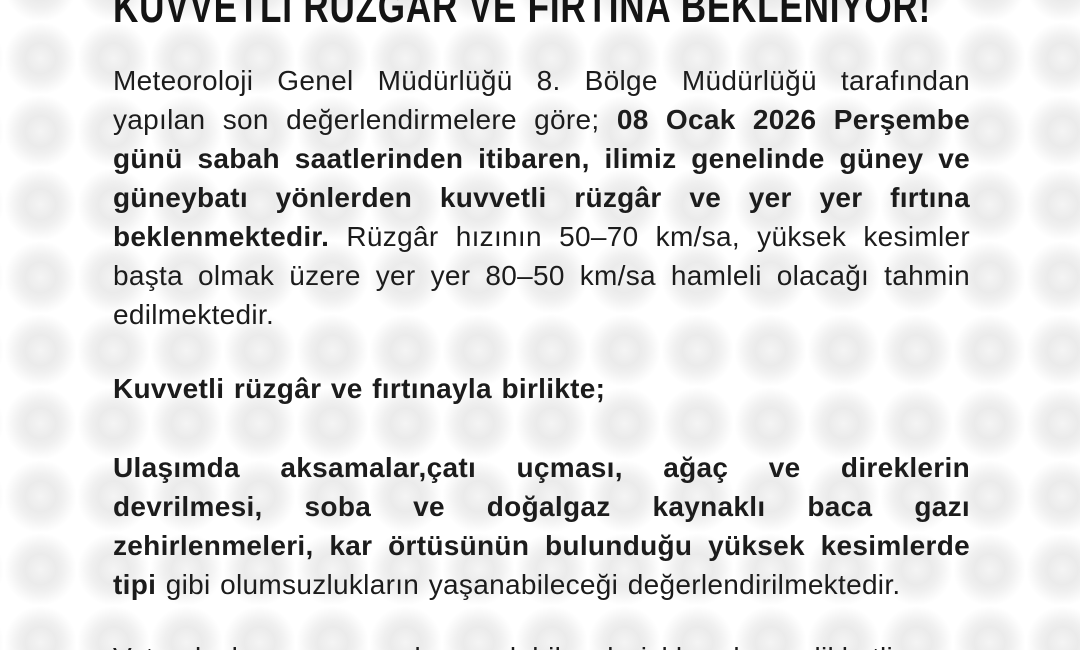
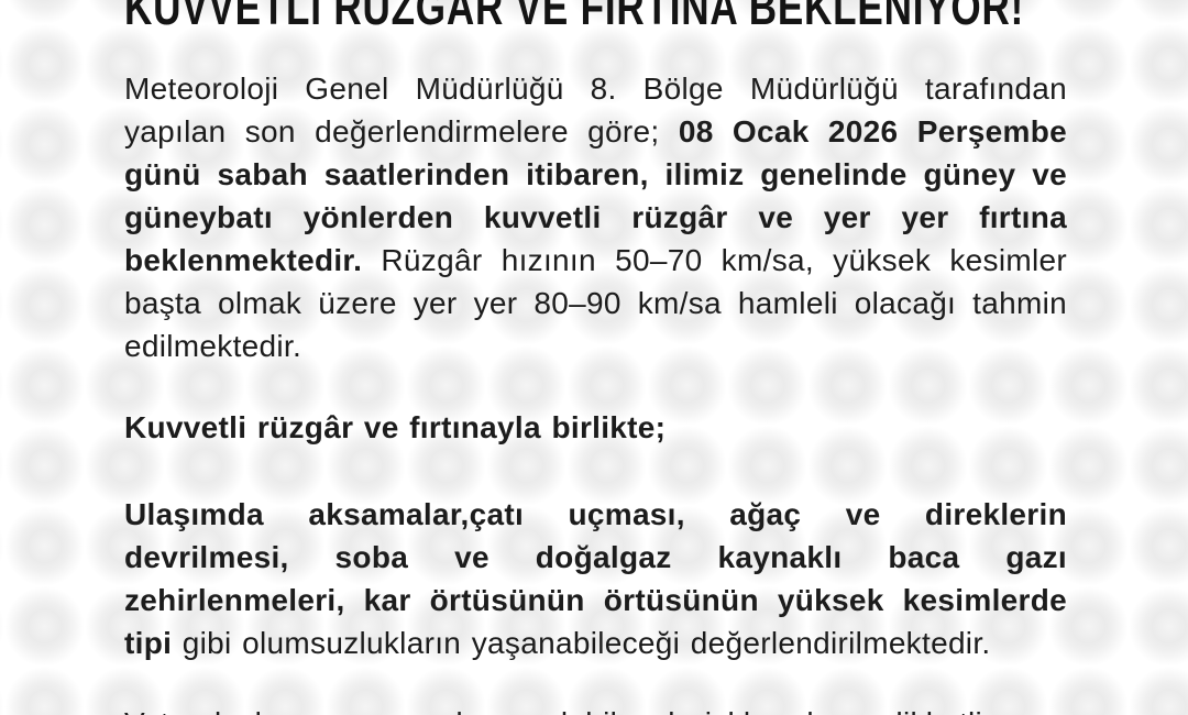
  KUVVETLİ RÜZGAR VE FIRTINA BEKLENİYOR!
- Meteoroloji Genel Müdürlüğü 8. Bölge Müdürlüğü tarafından yapılan son değerlendirmelere göre; 08 Ocak 2026 Perşembe günü sabah saatlerinden itibaren, ilimiz genelinde güney ve güneybatı yönlerden kuvvetli rüzgâr ve yer yer fırtına beklenmektedir. Rüzgâr hızının 50–70 km/sa, yüksek kesimler başta olmak üzere yer yer 80–50 km/sa hamleli olacağı tahmin edilmektedir.
+ Meteoroloji Genel Müdürlüğü 8. Bölge Müdürlüğü tarafından yapılan son değerlendirmelere göre; 08 Ocak 2026 Perşembe günü sabah saatlerinden itibaren, ilimiz genelinde güney ve güneybatı yönlerden kuvvetli rüzgâr ve yer yer fırtına beklenmektedir. Rüzgâr hızının 50–70 km/sa, yüksek kesimler başta olmak üzere yer yer 80–90 km/sa hamleli olacağı tahmin edilmektedir.
  Kuvvetli rüzgâr ve fırtınayla birlikte;
- Ulaşımda aksamalar,çatı uçması, ağaç ve direklerin devrilmesi, soba ve doğalgaz kaynaklı baca gazı zehirlenmeleri, kar örtüsünün bulunduğu yüksek kesimlerde tipi gibi olumsuzlukların yaşanabileceği değerlendirilmektedir.
+ Ulaşımda aksamalar,çatı uçması, ağaç ve direklerin devrilmesi, soba ve doğalgaz kaynaklı baca gazı zehirlenmeleri, kar örtüsünün örtüsünün yüksek kesimlerde tipi gibi olumsuzlukların yaşanabileceği değerlendirilmektedir.
